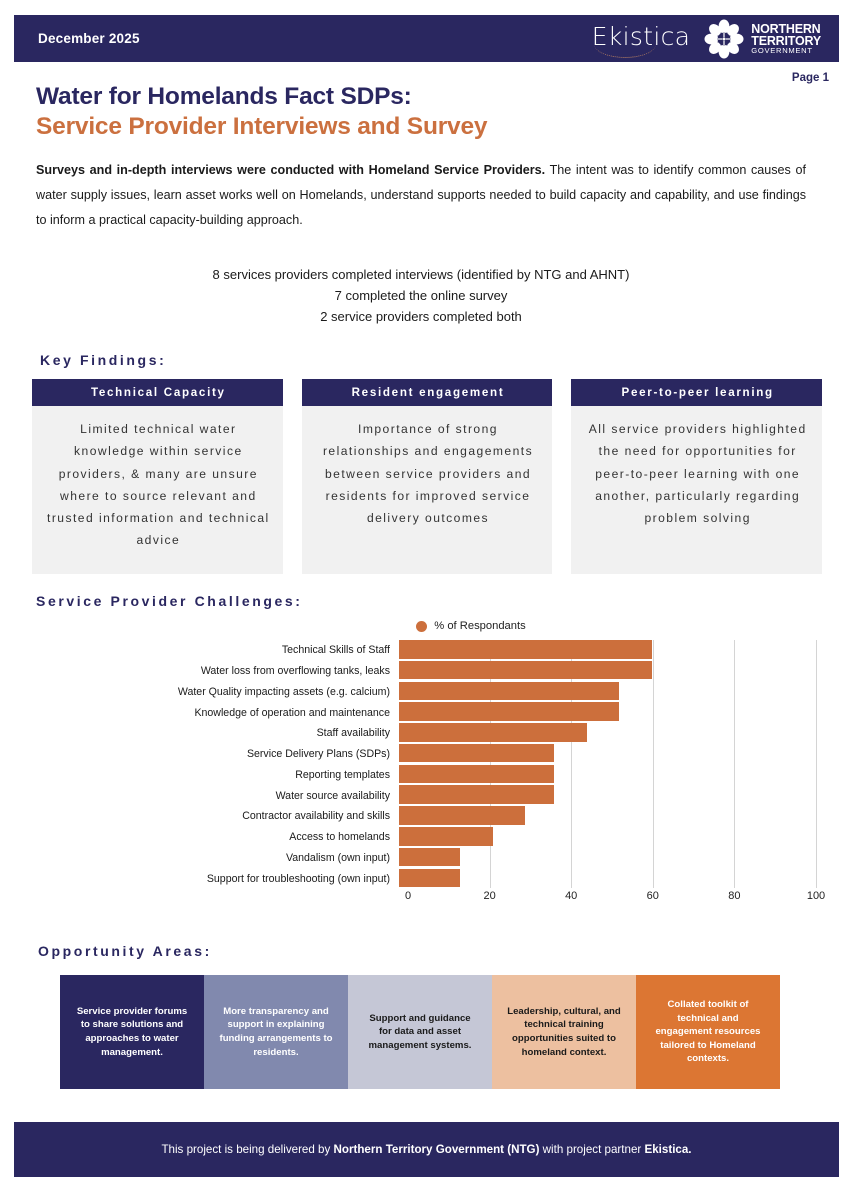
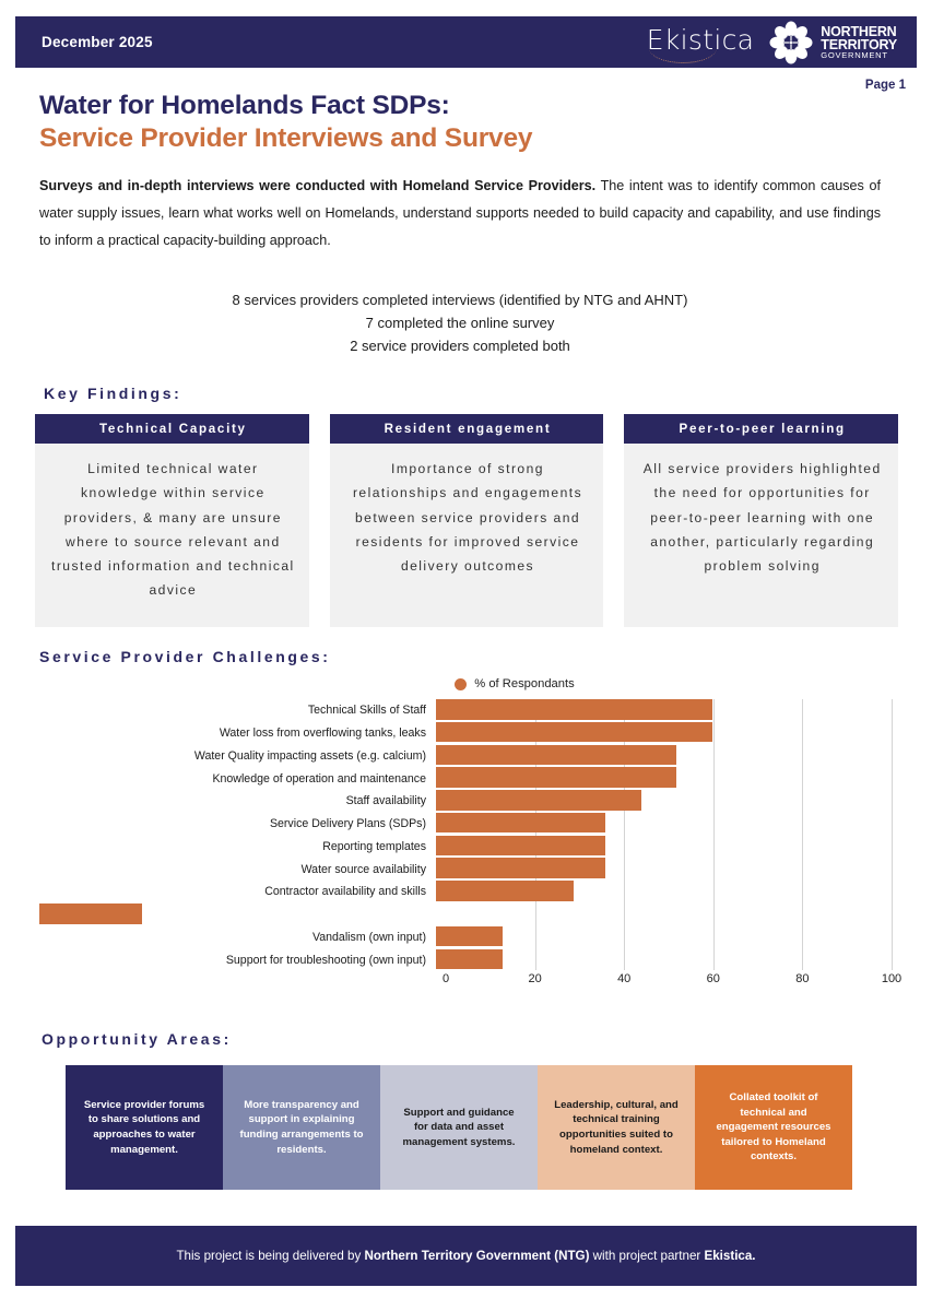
  December 2025
  Ekistica
  NORTHERN
  TERRITORY
  GOVERNMENT
  Page 1
  Water for Homelands Fact SDPs:
  Service Provider Interviews and Survey
- Surveys and in-depth interviews were conducted with Homeland Service Providers. The intent was to identify common causes of water supply issues, learn asset works well on Homelands, understand supports needed to build capacity and capability, and use findings to inform a practical capacity-building approach.
+ Surveys and in-depth interviews were conducted with Homeland Service Providers. The intent was to identify common causes of water supply issues, learn what works well on Homelands, understand supports needed to build capacity and capability, and use findings to inform a practical capacity-building approach.
  8 services providers completed interviews (identified by NTG and AHNT)
  7 completed the online survey
  2 service providers completed both
  Key Findings:
  Technical Capacity
  Limited technical water knowledge within service providers, & many are unsure where to source relevant and trusted information and technical advice
  Resident engagement
  Importance of strong relationships and engagements between service providers and residents for improved service delivery outcomes
  Peer-to-peer learning
  All service providers highlighted the need for opportunities for peer-to-peer learning with one another, particularly regarding problem solving
  Service Provider Challenges:
  % of Respondants
  Technical Skills of Staff
  Water loss from overflowing tanks, leaks
  Water Quality impacting assets (e.g. calcium)
  Knowledge of operation and maintenance
  Staff availability
  Service Delivery Plans (SDPs)
  Reporting templates
  Water source availability
  Contractor availability and skills
- Access to homelands
  Vandalism (own input)
  Support for troubleshooting (own input)
  0
  20
  40
  60
  80
  100
  Opportunity Areas:
  Service provider forums to share solutions and approaches to water management.
  More transparency and support in explaining funding arrangements to residents.
  Support and guidance for data and asset management systems.
  Leadership, cultural, and technical training opportunities suited to homeland context.
  Collated toolkit of technical and engagement resources tailored to Homeland contexts.
  This project is being delivered by Northern Territory Government (NTG) with project partner Ekistica.
